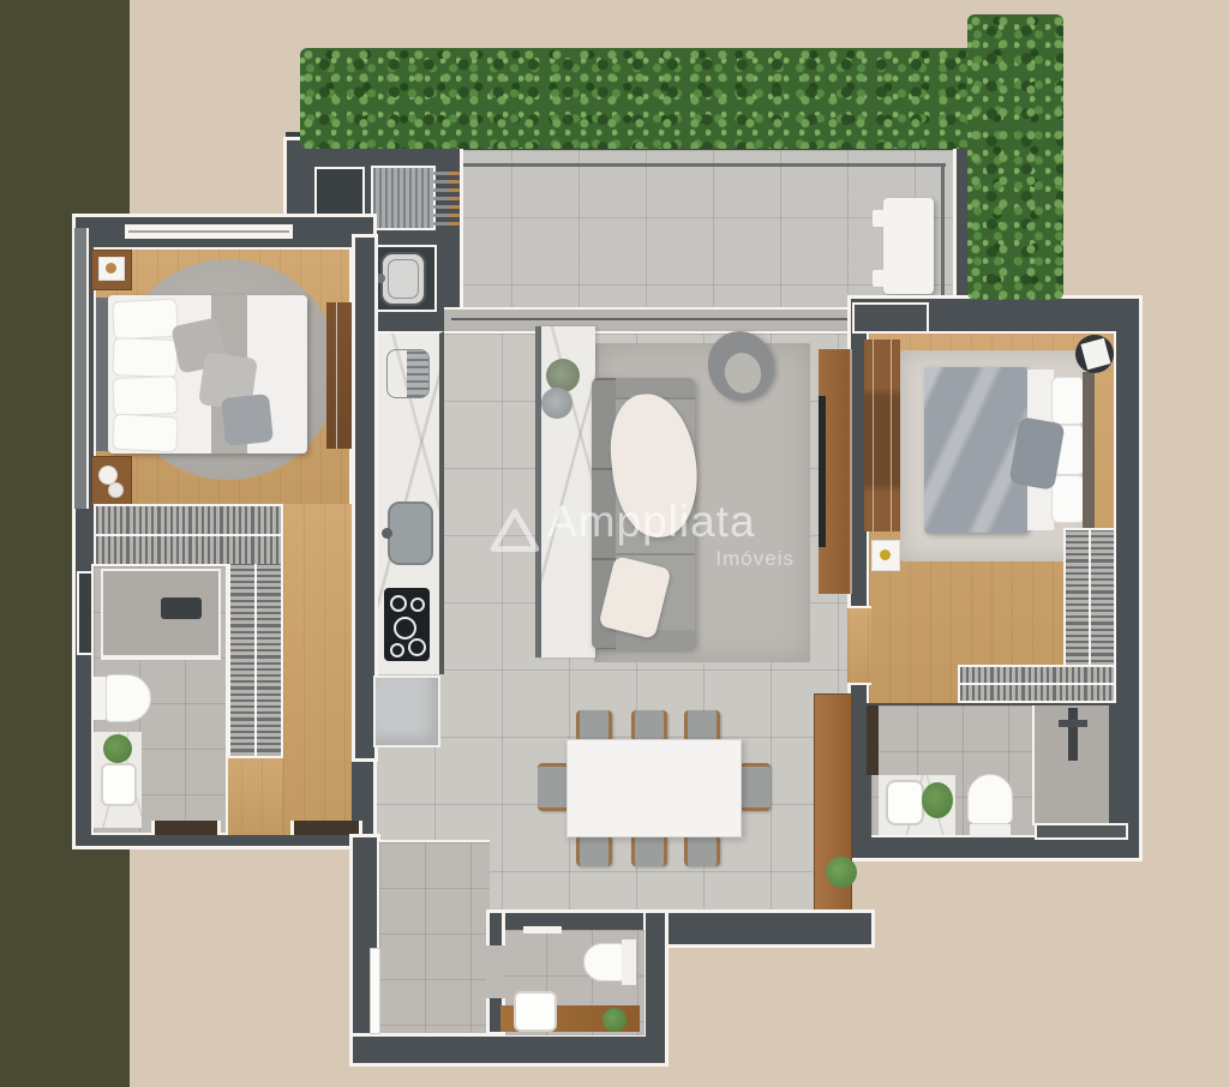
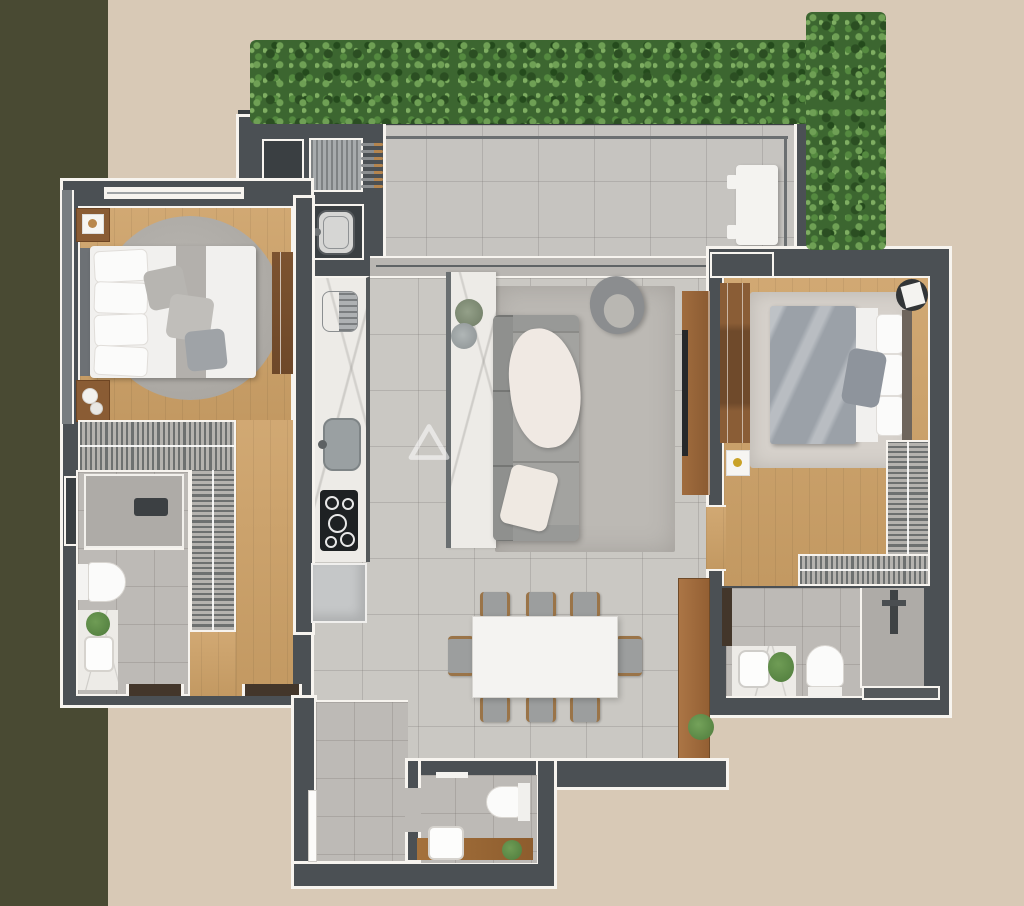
- Amppliata
- Imóveis
